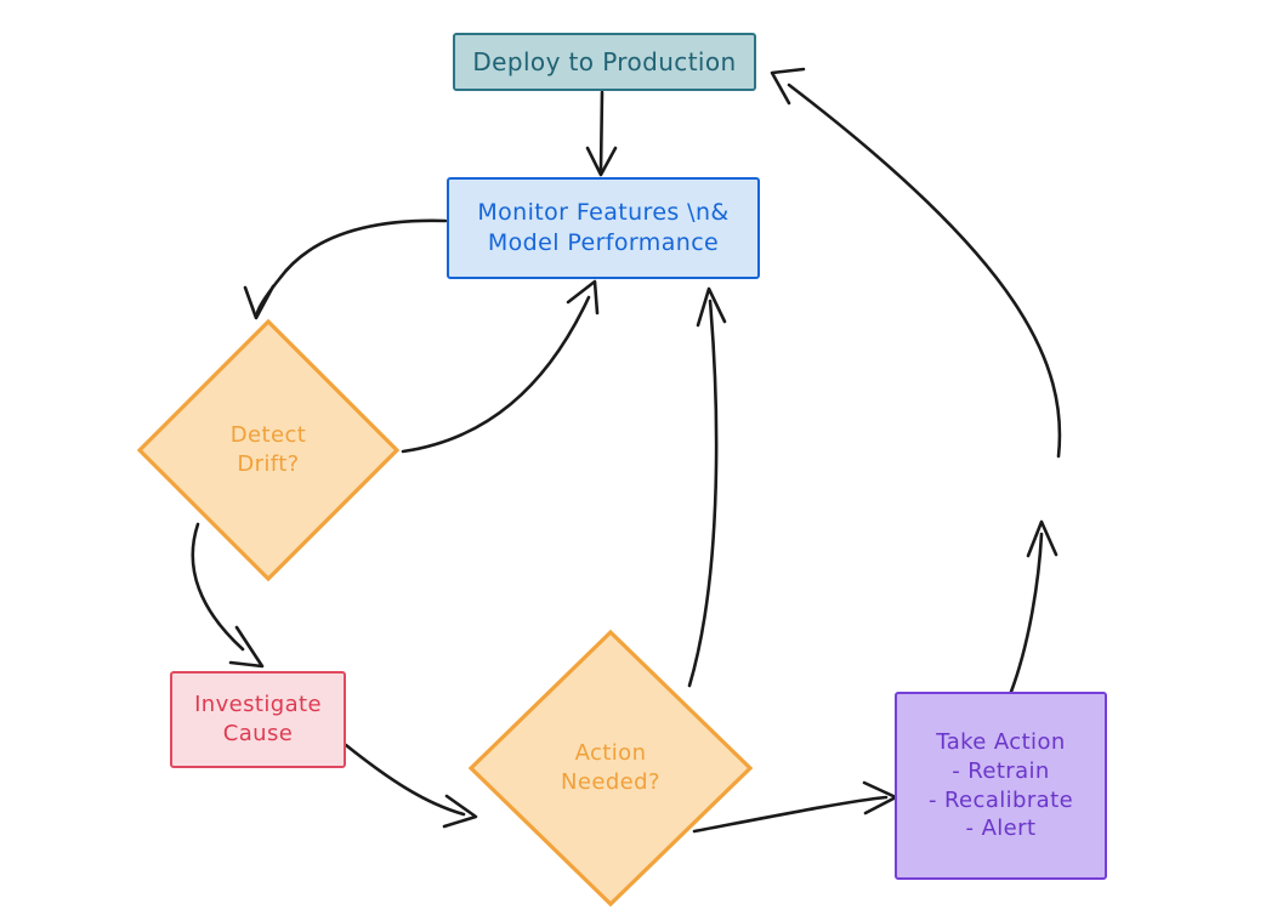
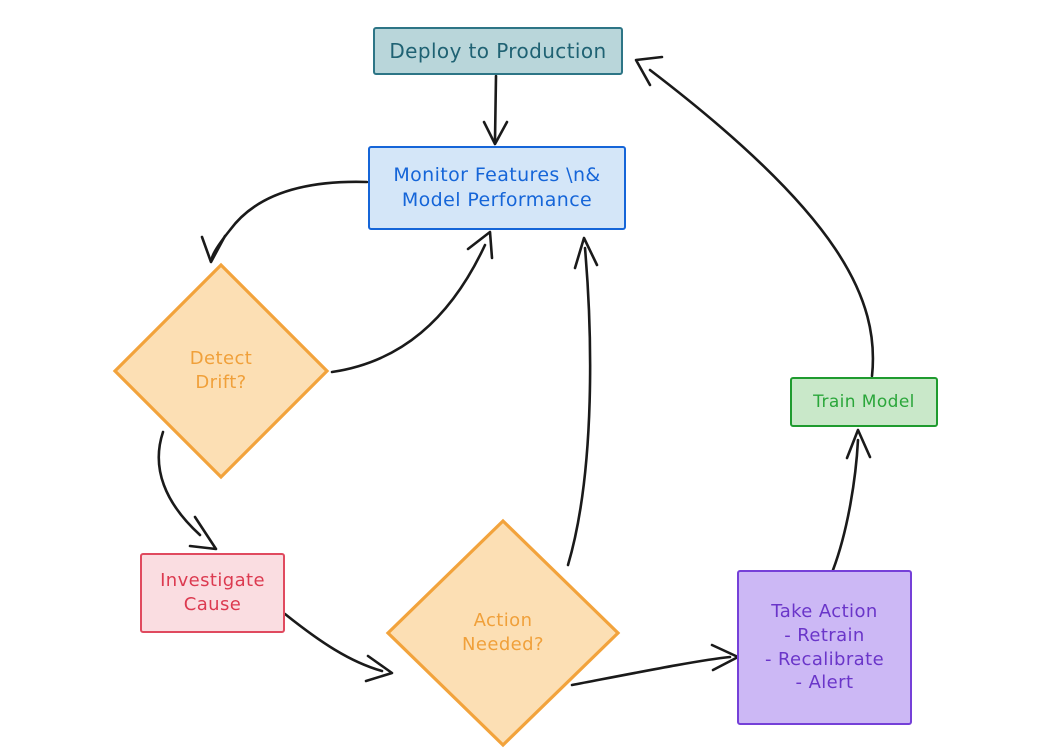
  Deploy to Production
  Monitor Features \n&
  Model Performance
  Detect
  Drift?
  Investigate
  Cause
  Action
  Needed?
  Take Action
  - Retrain
  - Recalibrate
  - Alert
+ Train Model
